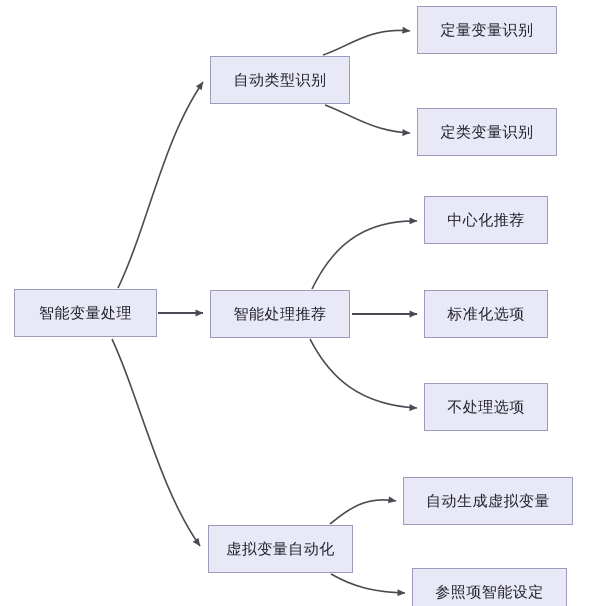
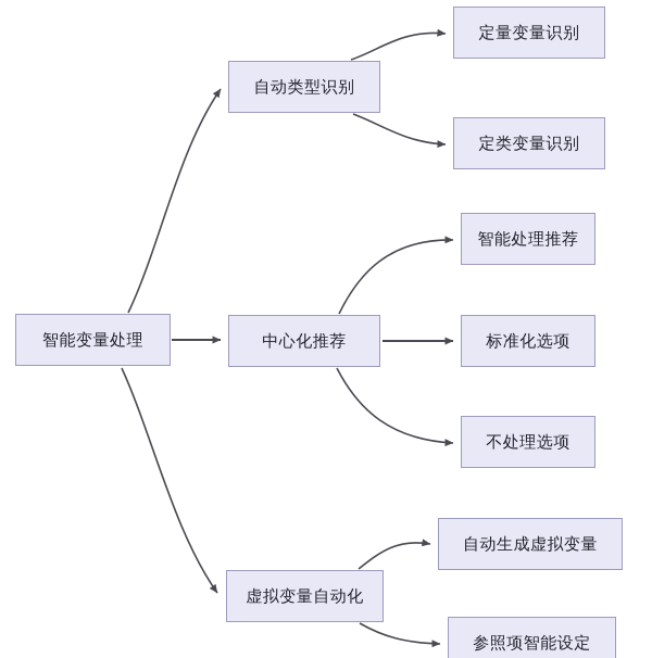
  智能变量处理
  自动类型识别
- 智能处理推荐
+ 中心化推荐
  虚拟变量自动化
  定量变量识别
  定类变量识别
- 中心化推荐
+ 智能处理推荐
  标准化选项
  不处理选项
  自动生成虚拟变量
  参照项智能设定
